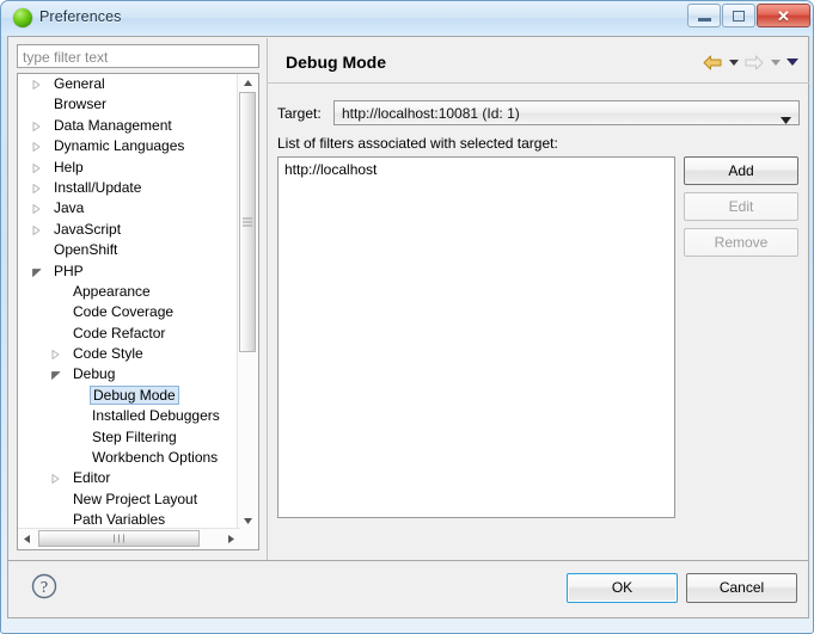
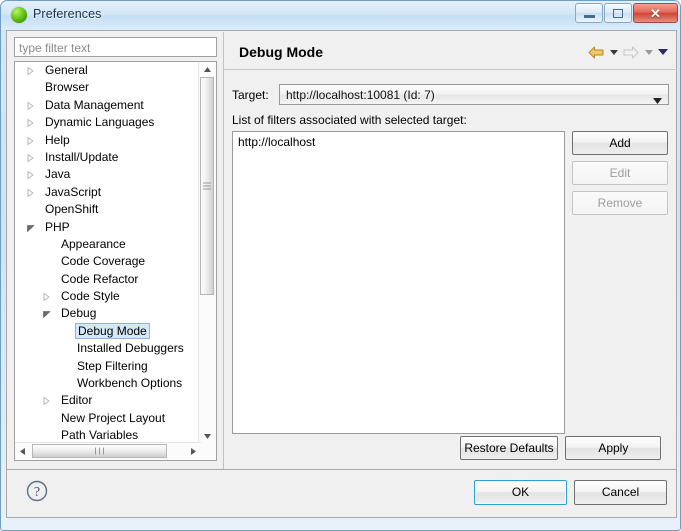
  Preferences
  ✕
  type filter text
  General
  Browser
  Data Management
  Dynamic Languages
  Help
  Install/Update
  Java
  JavaScript
  OpenShift
  PHP
  Appearance
  Code Coverage
  Code Refactor
  Code Style
  Debug
  Debug Mode
  Installed Debuggers
  Step Filtering
  Workbench Options
  Editor
  New Project Layout
  Path Variables
  Debug Mode
  Target:
- http://localhost:10081 (Id: 1)
+ http://localhost:10081 (Id: 7)
  List of filters associated with selected target:
  http://localhost
  Add
  Edit
  Remove
+ Restore Defaults Apply
  ?
  OK
  Cancel
